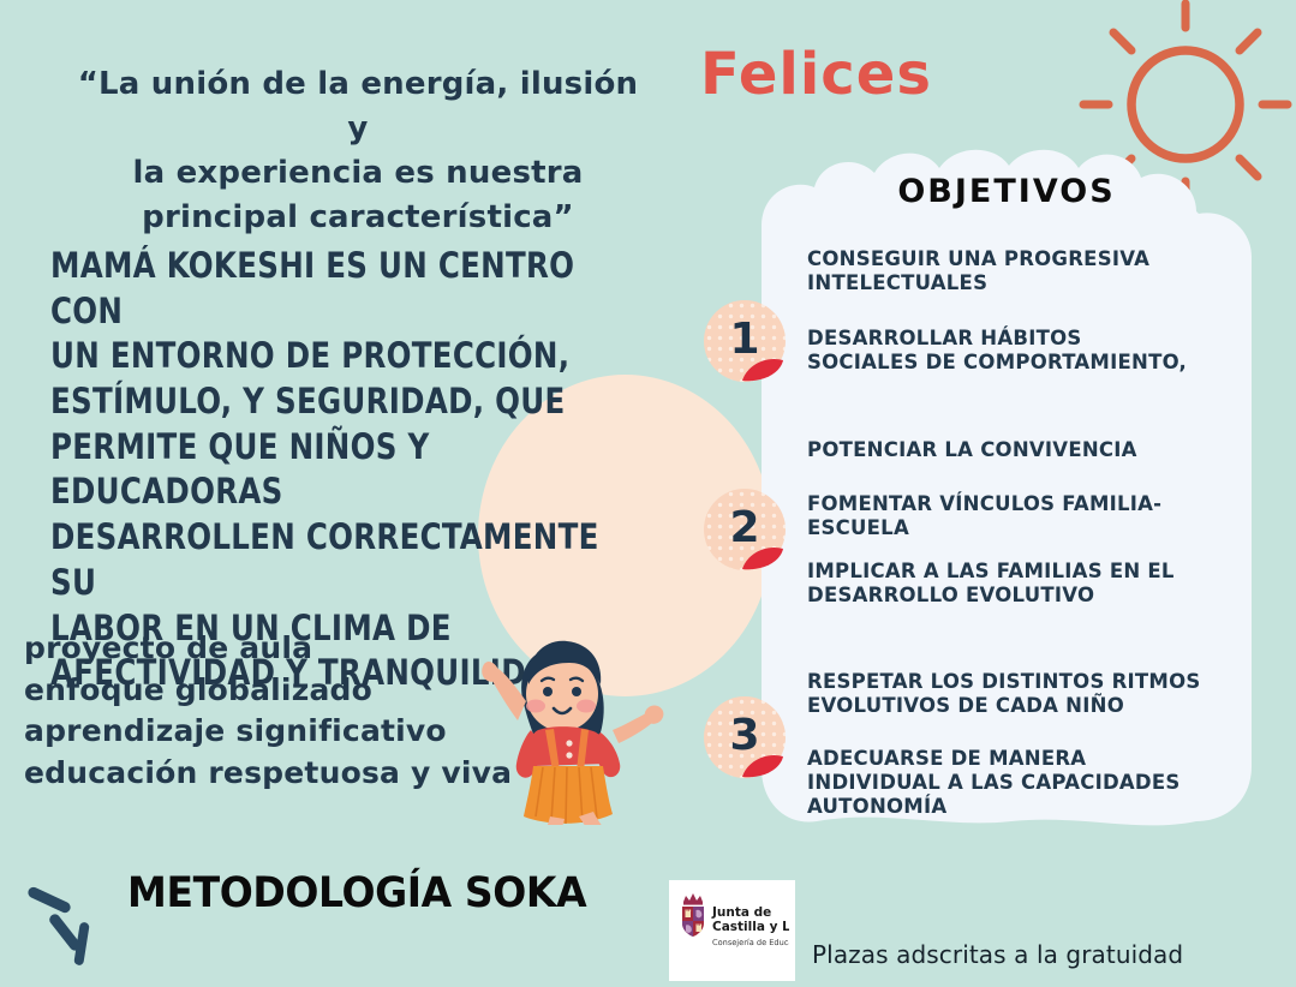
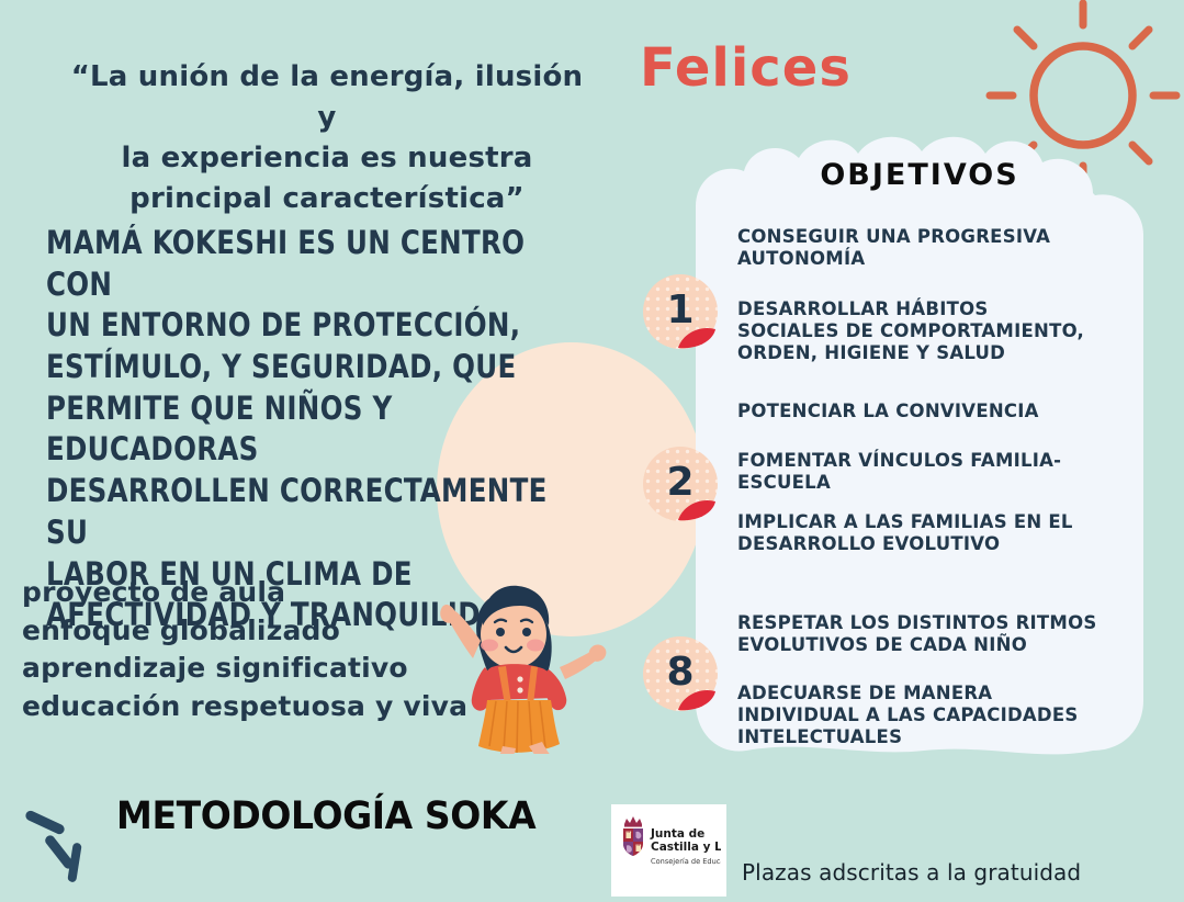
  “La unión de la energía, ilusión y
  la experiencia es nuestra
  principal característica”
  MAMÁ KOKESHI ES UN CENTRO CON
  UN ENTORNO DE PROTECCIÓN,
  ESTÍMULO, Y SEGURIDAD, QUE
  PERMITE QUE NIÑOS Y EDUCADORAS
  DESARROLLEN CORRECTAMENTE SU
  LABOR EN UN CLIMA DE
  AFECTIVIDAD Y TRANQUILD
  proyecto de aula
  enfoque globalizado
  aprendizaje significativo
  educación respetuosa y viva
  METODOLOGÍA SOKA
  Felices
  OBJETIVOS
  CONSEGUIR UNA PROGRESIVA
- INTELECTUALES
+ AUTONOMÍA
  DESARROLLAR HÁBITOS
  SOCIALES DE COMPORTAMIENTO,
+ ORDEN, HIGIENE Y SALUD
  POTENCIAR LA CONVIVENCIA
  FOMENTAR VÍNCULOS FAMILIA-
  ESCUELA
  IMPLICAR A LAS FAMILIAS EN EL
  DESARROLLO EVOLUTIVO
  RESPETAR LOS DISTINTOS RITMOS
  EVOLUTIVOS DE CADA NIÑO
  ADECUARSE DE MANERA
  INDIVIDUAL A LAS CAPACIDADES
- AUTONOMÍA
+ INTELECTUALES
  1
  2
- 3
+ 8
  Junta de
  Castilla y L
  Consejería de Educ
  Plazas adscritas a la gratuidad
